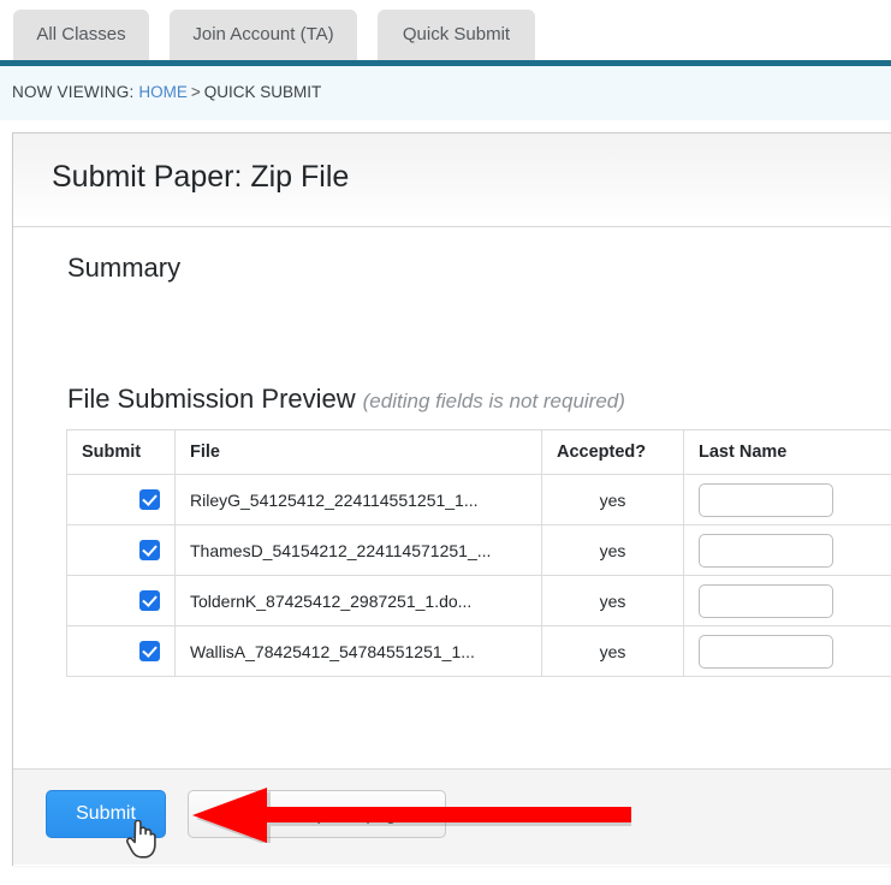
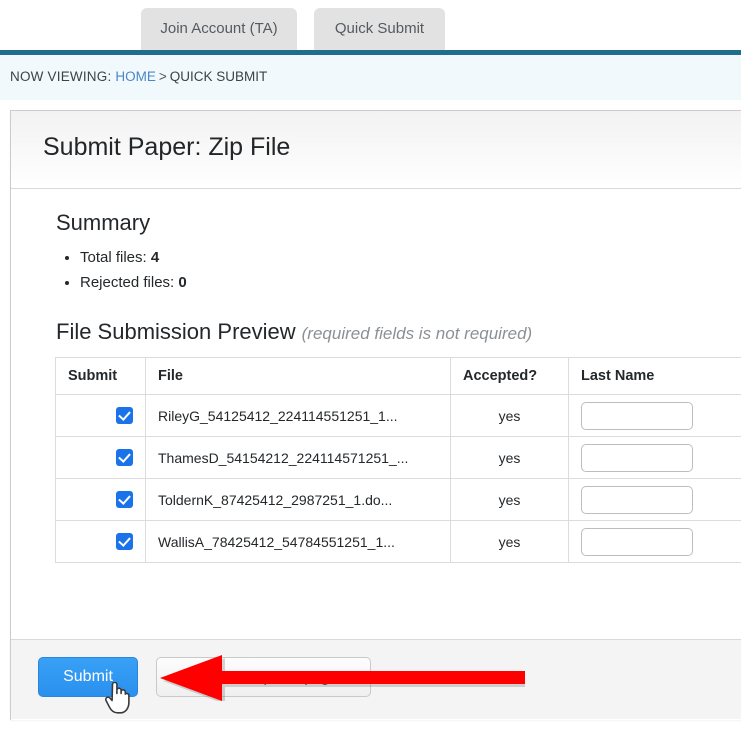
- All Classes
  Join Account (TA)
  Quick Submit
  NOW VIEWING: HOME > QUICK SUBMIT
  Submit Paper: Zip File
  Summary
+ Total files: 4
+ Rejected files: 0
- File Submission Preview (editing fields is not required)
+ File Submission Preview (required fields is not required)
  Submit	File	Accepted?	Last Name
  	RileyG_54125412_224114551251_1...	yes
  	ThamesD_54154212_224114571251_...	yes
  	ToldernK_87425412_2987251_1.do...	yes
  	WallisA_78425412_54784551251_1...	yes
  Submit
